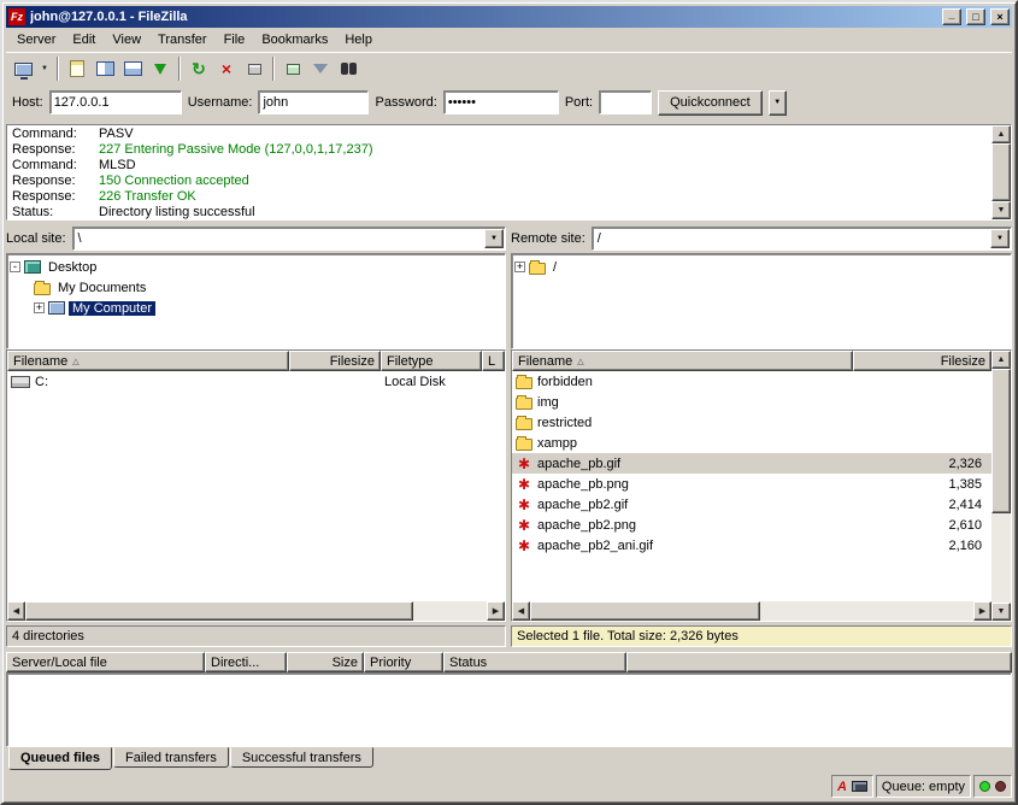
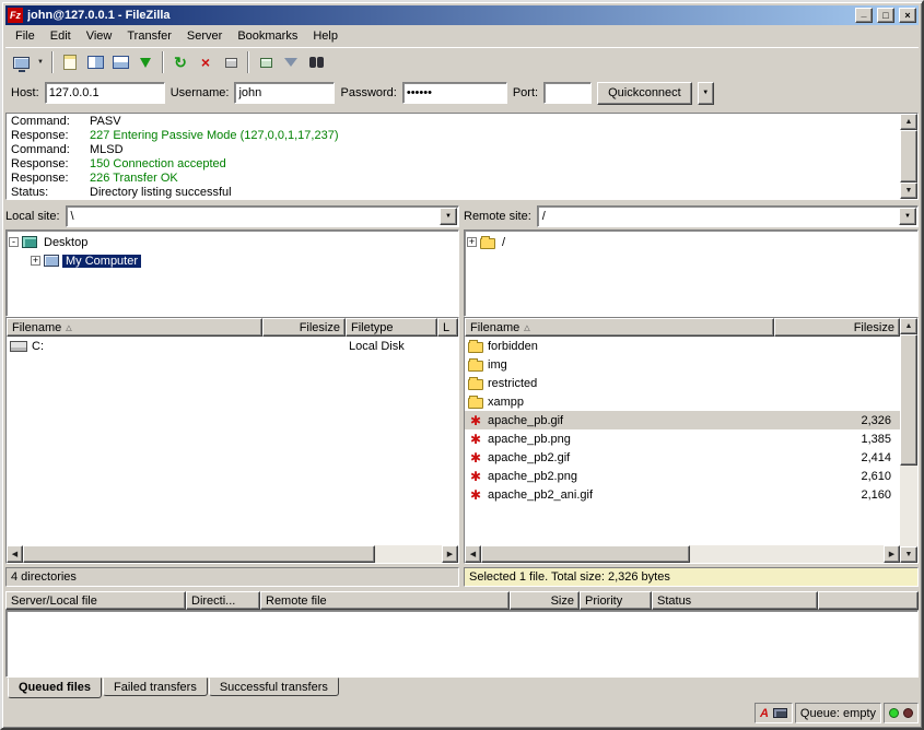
  Fz
  john@127.0.0.1 - FileZilla
  _
  □
  ×
- Server
+ File
  Edit
  View
  Transfer
- File
+ Server
  Bookmarks
  Help
  ↻
  ×
  Host:
  127.0.0.1
  Username:
  john
  Password:
  ••••••
  Port:
  Quickconnect
  Command:
  PASV
  Response:
  227 Entering Passive Mode (127,0,0,1,17,237)
  Command:
  MLSD
  Response:
  150 Connection accepted
  Response:
  226 Transfer OK
  Status:
  Directory listing successful
  Local site:
  \
  -
  Desktop
- My Documents
  +
  My Computer
  Filename
  Filesize
  Filetype
  L
  C:
  Local Disk
  4 directories
  Remote site:
  /
  +
  /
  Filename
  Filesize
  forbidden
  img
  restricted
  xampp
  ✱
  apache_pb.gif
  2,326
  ✱
  apache_pb.png
  1,385
  ✱
  apache_pb2.gif
  2,414
  ✱
  apache_pb2.png
  2,610
  ✱
  apache_pb2_ani.gif
  2,160
  Selected 1 file. Total size: 2,326 bytes
  Server/Local file
  Directi...
+ Remote file
  Size
  Priority
  Status
  Queued files
  Failed transfers
  Successful transfers
  A
  Queue: empty
